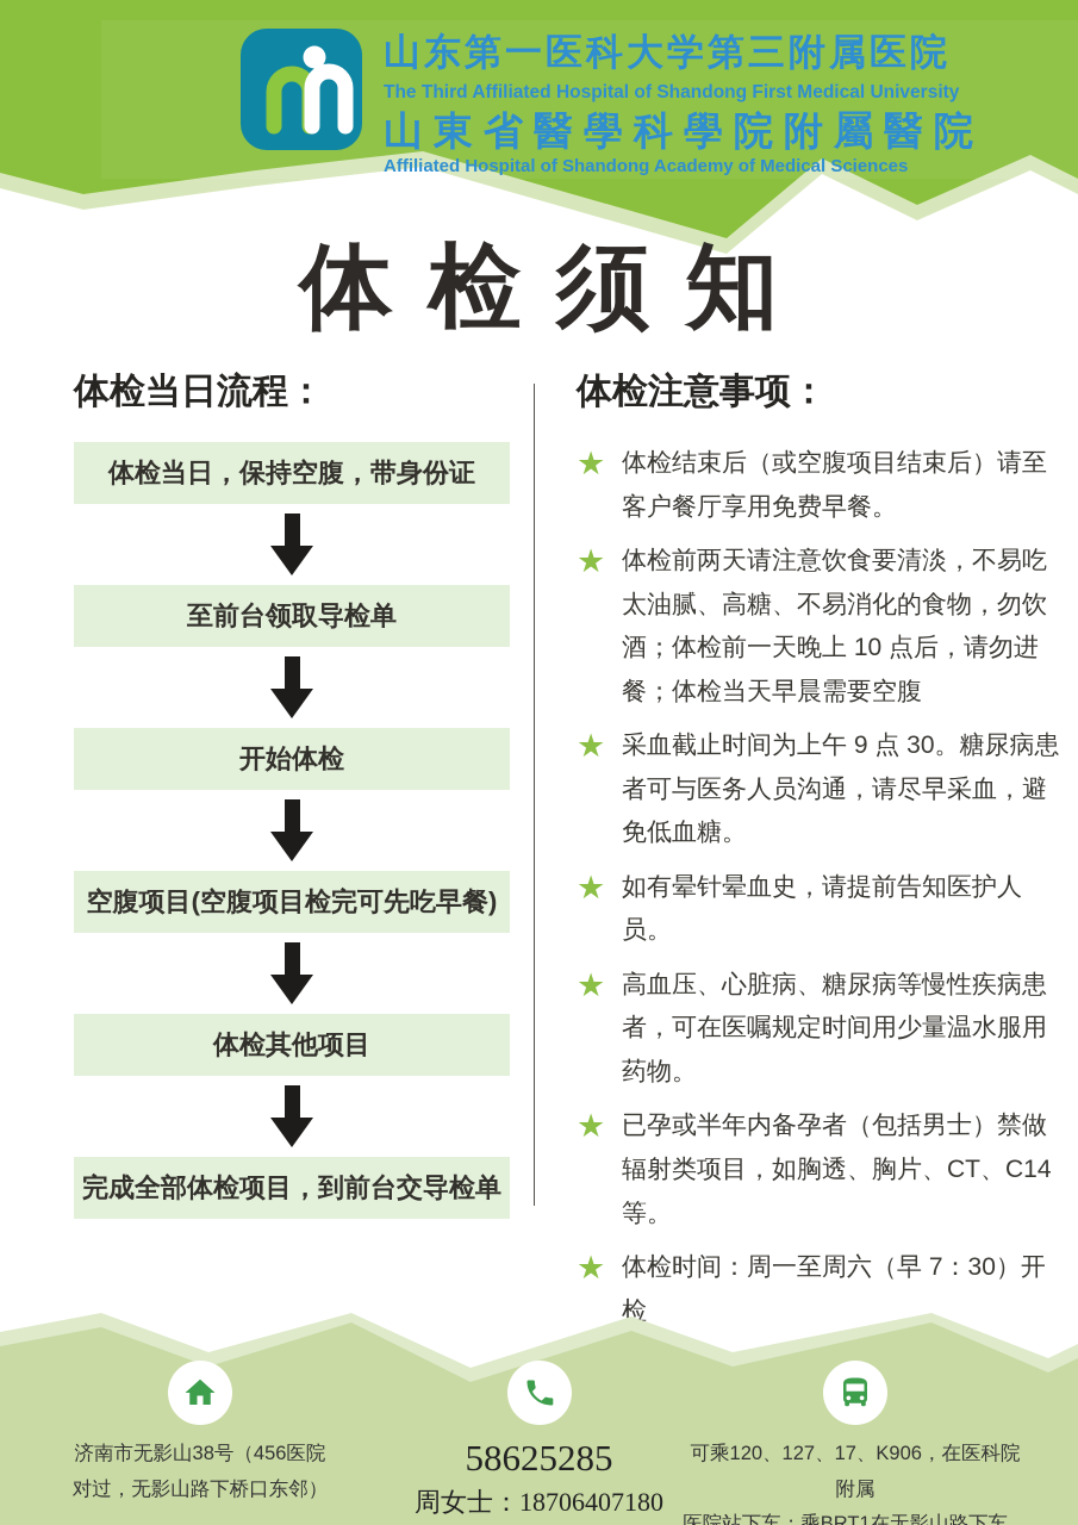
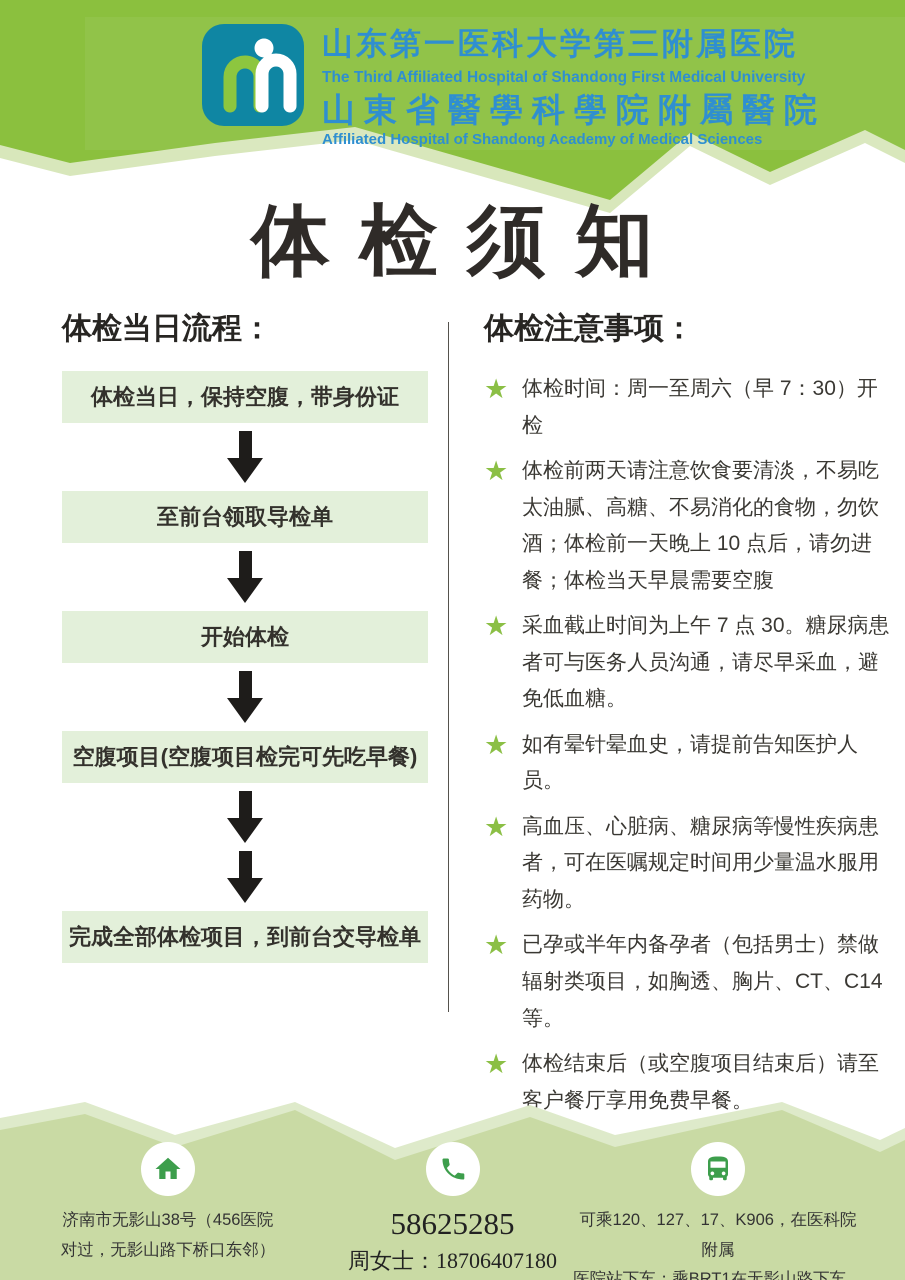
  山东第一医科大学第三附属医院
  The Third Affiliated Hospital of Shandong First Medical University
  山東省醫學科學院附屬醫院
  Affiliated Hospital of Shandong Academy of Medical Sciences
  体检须知
  体检当日流程：
  体检当日，保持空腹，带身份证
  至前台领取导检单
  开始体检
  空腹项目(空腹项目检完可先吃早餐)
- 体检其他项目
  完成全部体检项目，到前台交导检单
  体检注意事项：
  ★
- 体检结束后（或空腹项目结束后）请至客户餐厅享用免费早餐。
+ 体检时间：周一至周六（早 7：30）开检
  ★
  体检前两天请注意饮食要清淡，不易吃太油腻、高糖、不易消化的食物，勿饮酒；体检前一天晚上 10 点后，请勿进餐；体检当天早晨需要空腹
  ★
- 采血截止时间为上午 9 点 30。糖尿病患者可与医务人员沟通，请尽早采血，避免低血糖。
+ 采血截止时间为上午 7 点 30。糖尿病患者可与医务人员沟通，请尽早采血，避免低血糖。
  ★
  如有晕针晕血史，请提前告知医护人员。
  ★
  高血压、心脏病、糖尿病等慢性疾病患者，可在医嘱规定时间用少量温水服用药物。
  ★
  已孕或半年内备孕者（包括男士）禁做辐射类项目，如胸透、胸片、CT、C14等。
  ★
- 体检时间：周一至周六（早 7：30）开检
+ 体检结束后（或空腹项目结束后）请至客户餐厅享用免费早餐。
  济南市无影山38号（456医院
  对过，无影山路下桥口东邻）
  58625285
  周女士：18706407180
  可乘120、127、17、K906，在医科院附属
  医院站下车；乘BRT1在无影山路下车。
